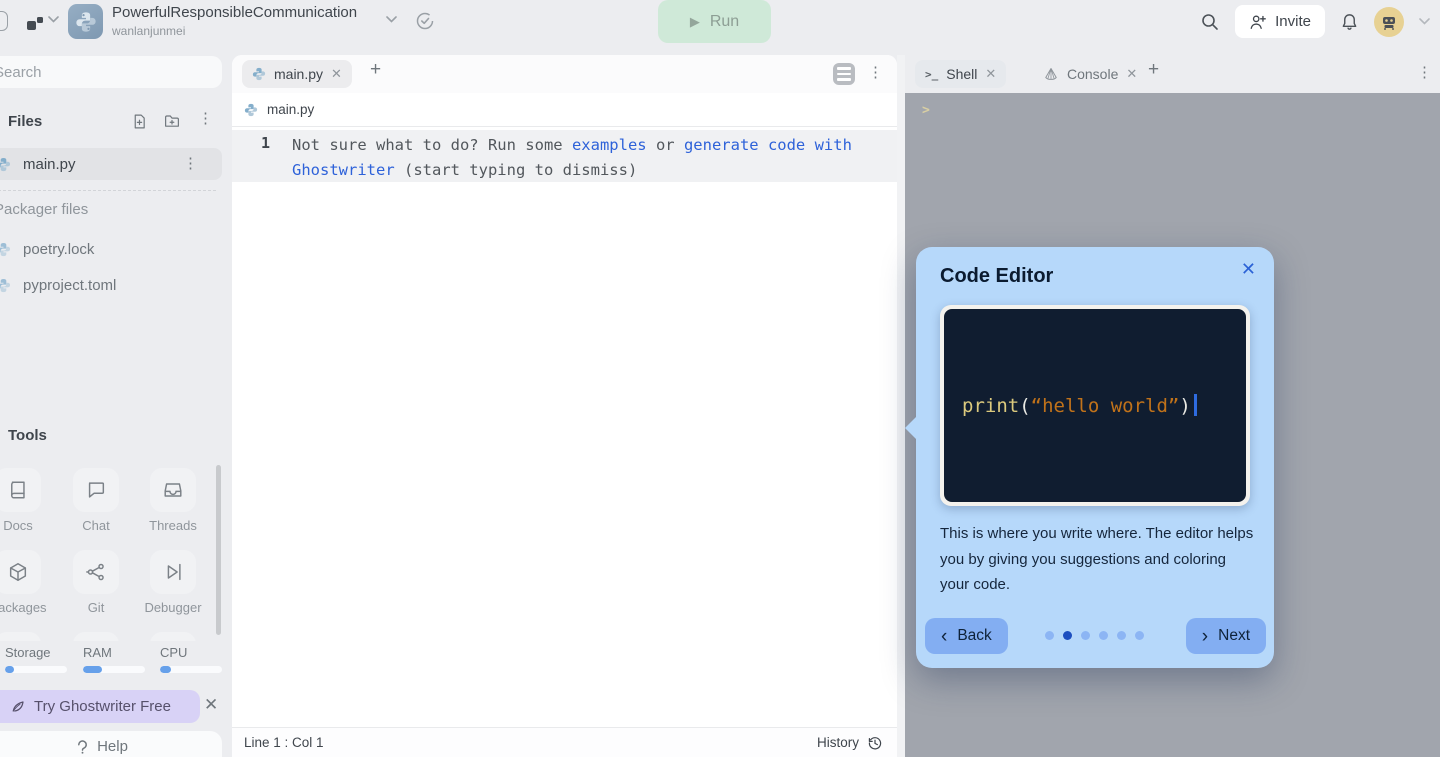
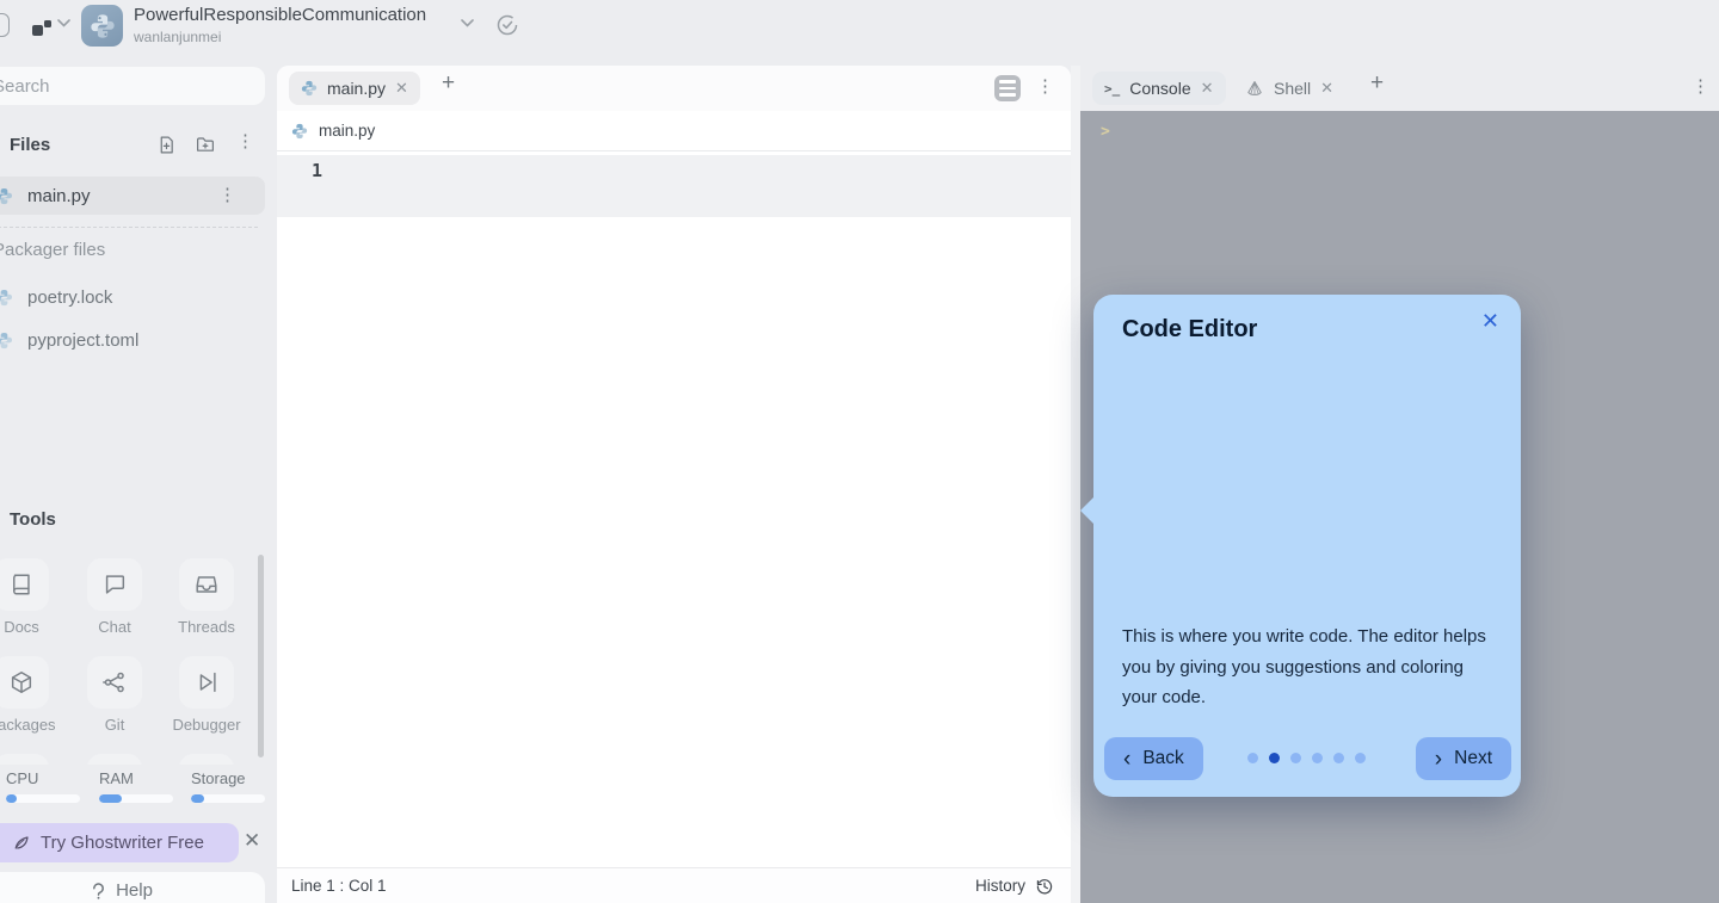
  PowerfulResponsibleCommunication
  wanlanjunmei
- ▶
- Run
- Invite
  earch
  Files
  ⋮
  main.py
  ⋮
  ackager files
  poetry.lock
  pyproject.toml
  Tools
  Docs
  Chat
  Threads
  ackages
  Git
  Debugger
- Storage
+ CPU
  RAM
- CPU
+ Storage
  Try Ghostwriter Free
  ✕
  Help
  main.py
  ✕
  +
  ⋮
  main.py
  1
- Not sure what to do? Run some examples or generate code with
- Ghostwriter (start typing to dismiss)
  Line 1 : Col 1
  History
  >_
- Shell
+ Console
  ✕
- Console
+ Shell
  ✕
  +
  ⋮
  >
  Code Editor
  ✕
- print(“hello world”)
- This is where you write where. The editor helps you by giving you suggestions and coloring your code.
+ This is where you write code. The editor helps you by giving you suggestions and coloring your code.
  ‹
  Back
  ›
  Next
